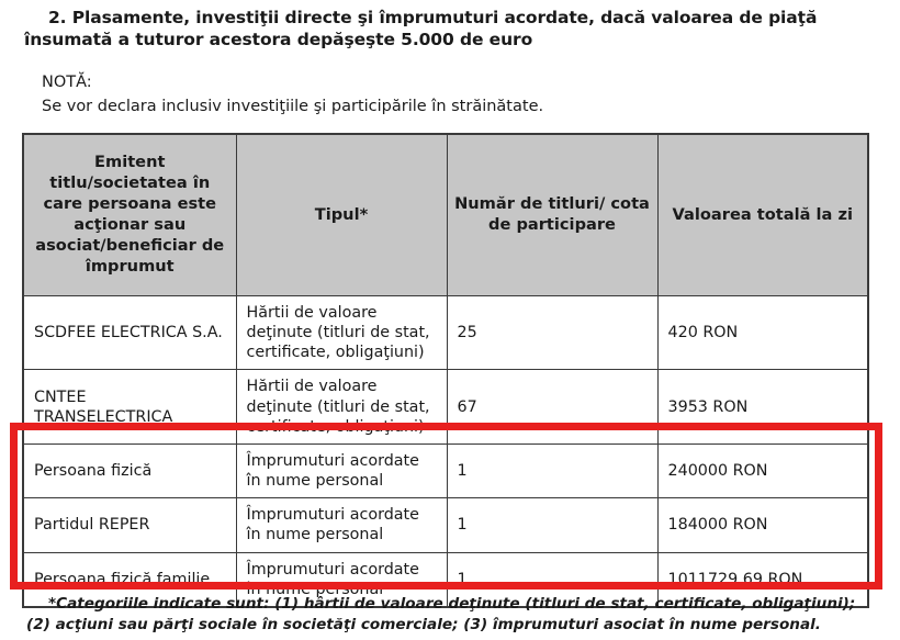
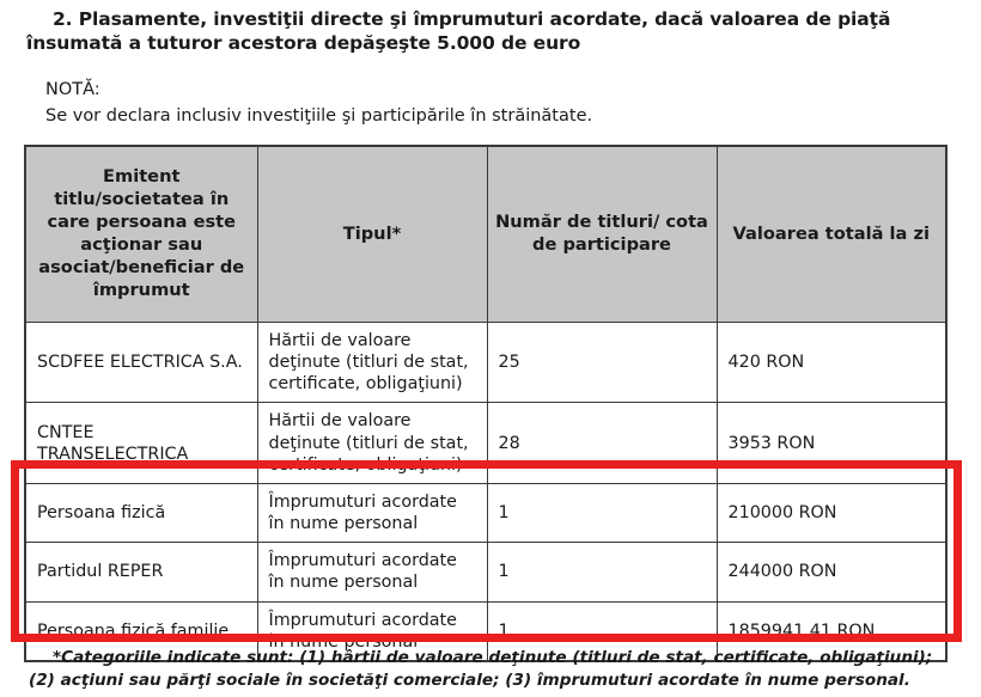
  2. Plasamente, investiţii directe şi împrumuturi acordate, dacă valoarea de piaţă însumată a tuturor acestora depăşeşte 5.000 de euro
  NOTĂ:
  Se vor declara inclusiv investiţiile şi participările în străinătate.
  Emitent titlu/societatea în care persoana este acţionar sau asociat/beneficiar de împrumut	Tipul*	Număr de titluri/ cota de participare	Valoarea totală la zi
  SCDFEE ELECTRICA S.A.	Hărtii de valoare deţinute (titluri de stat, certificate, obligaţiuni)	25	420 RON
- CNTEE TRANSELECTRICA	Hărtii de valoare deţinute (titluri de stat, certificate, obligaţiuni)	67	3953 RON
+ CNTEE TRANSELECTRICA	Hărtii de valoare deţinute (titluri de stat, certificate, obligaţiuni)	28	3953 RON
- Persoana fizică	Împrumuturi acordate în nume personal	1	240000 RON
+ Persoana fizică	Împrumuturi acordate în nume personal	1	210000 RON
- Partidul REPER	Împrumuturi acordate în nume personal	1	184000 RON
+ Partidul REPER	Împrumuturi acordate în nume personal	1	244000 RON
- Persoana fizică familie	Împrumuturi acordate în nume personal	1	1011729.69 RON
+ Persoana fizică familie	Împrumuturi acordate în nume personal	1	1859941.41 RON
- *Categoriile indicate sunt: (1) hârtii de valoare deţinute (titluri de stat, certificate, obligaţiuni); (2) acţiuni sau părţi sociale în societăţi comerciale; (3) împrumuturi asociat în nume personal.
+ *Categoriile indicate sunt: (1) hârtii de valoare deţinute (titluri de stat, certificate, obligaţiuni); (2) acţiuni sau părţi sociale în societăţi comerciale; (3) împrumuturi acordate în nume personal.
